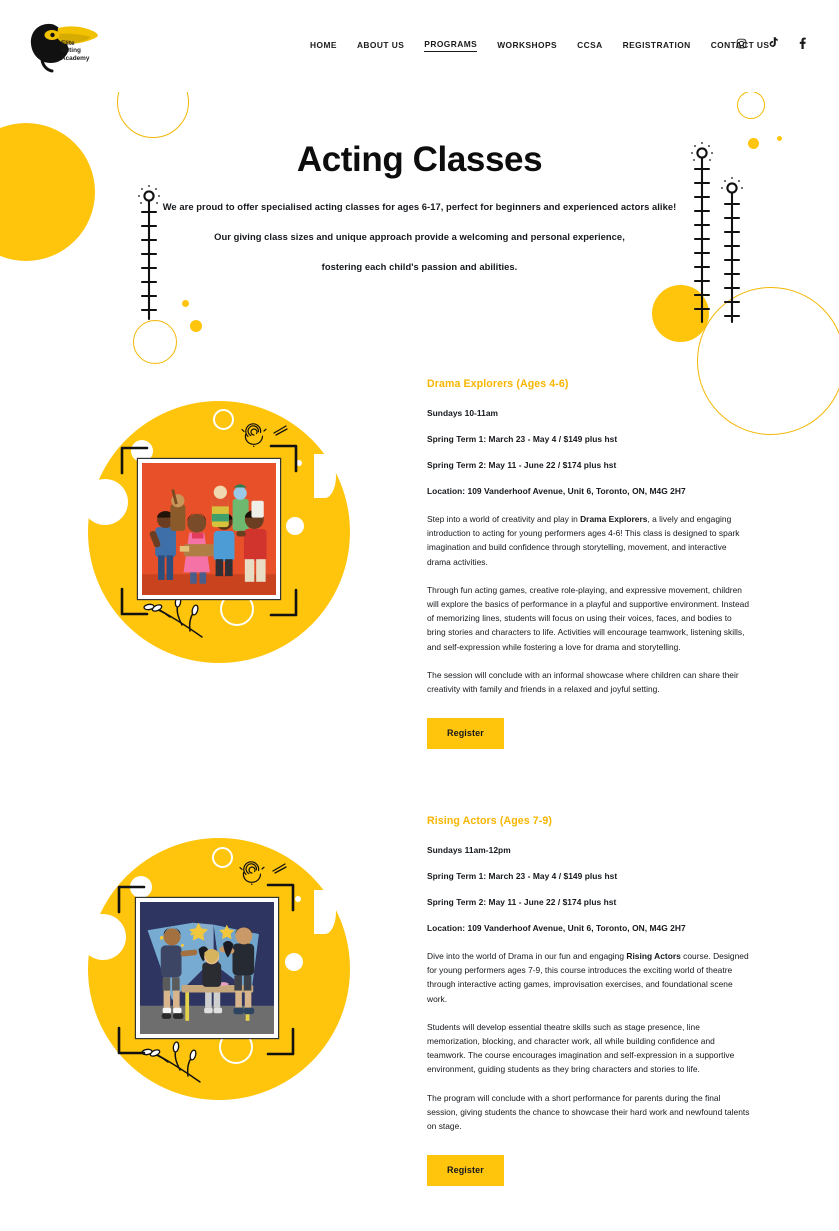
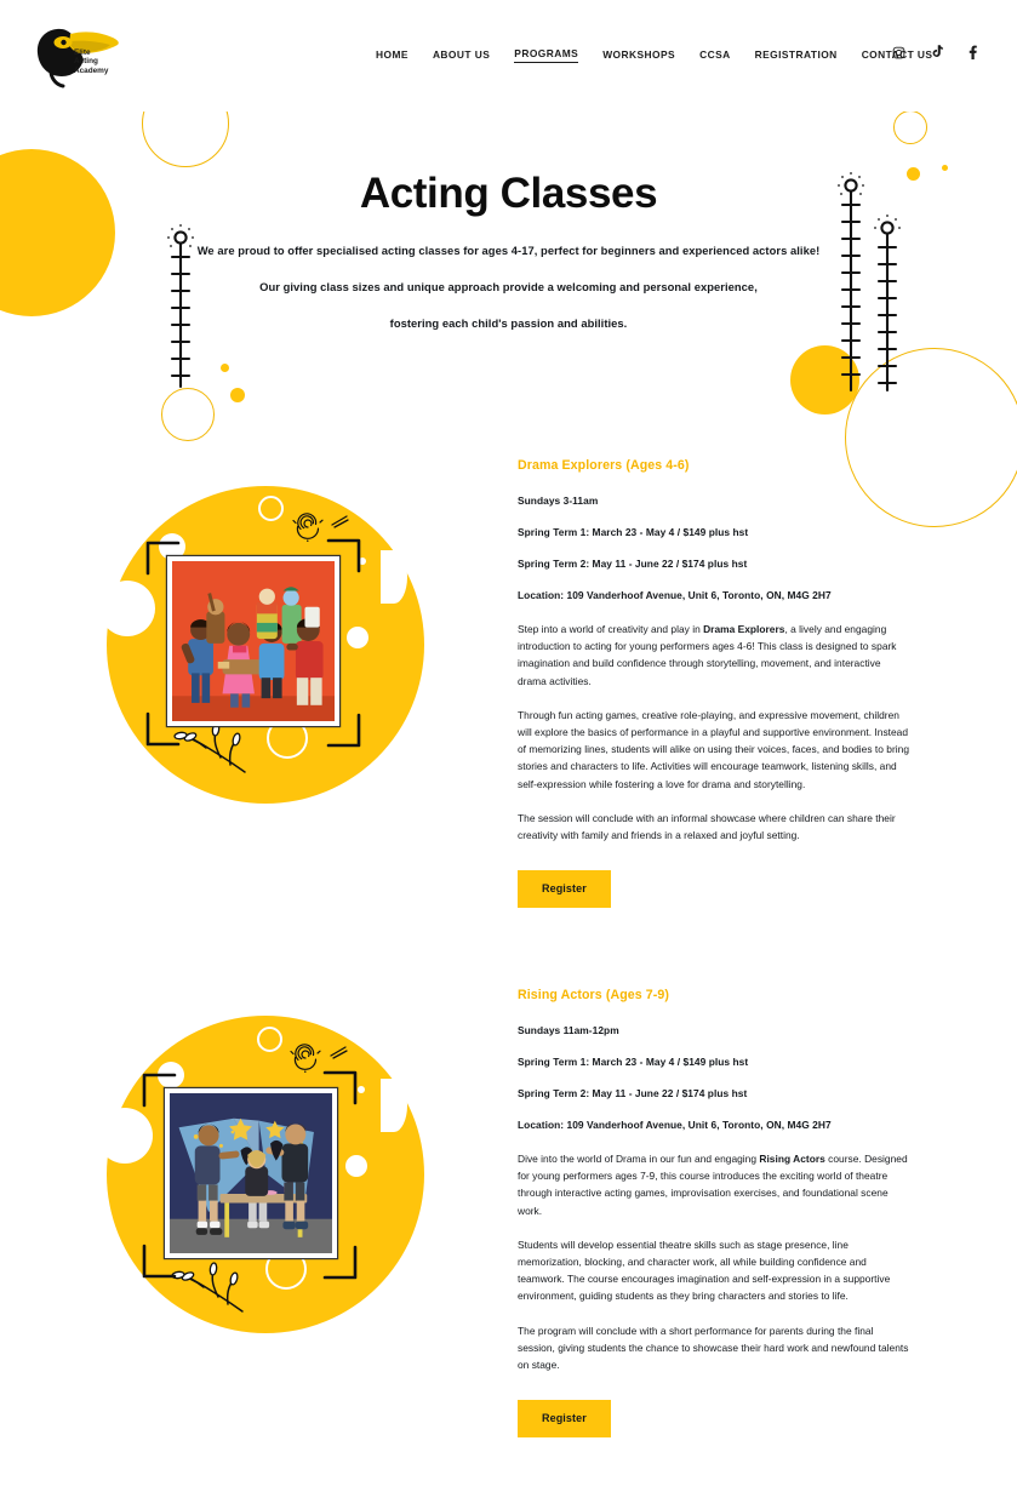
  HOME
  ABOUT US
  PROGRAMS
  WORKSHOPS
  CCSA
  REGISTRATION
  CONTACT US
  Acting Classes
- We are proud to offer specialised acting classes for ages 6-17, perfect for beginners and experienced actors alike!
+ We are proud to offer specialised acting classes for ages 4-17, perfect for beginners and experienced actors alike!
  Our giving class sizes and unique approach provide a welcoming and personal experience,
  fostering each child's passion and abilities.
  Drama Explorers (Ages 4-6)
- Sundays 10-11am
+ Sundays 3-11am
  Spring Term 1: March 23 - May 4 / $149 plus hst
  Spring Term 2: May 11 - June 22 / $174 plus hst
  Location: 109 Vanderhoof Avenue, Unit 6, Toronto, ON, M4G 2H7
  Step into a world of creativity and play in Drama Explorers, a lively and engaging introduction to acting for young performers ages 4-6! This class is designed to spark imagination and build confidence through storytelling, movement, and interactive drama activities.
- Through fun acting games, creative role-playing, and expressive movement, children will explore the basics of performance in a playful and supportive environment. Instead of memorizing lines, students will focus on using their voices, faces, and bodies to bring stories and characters to life. Activities will encourage teamwork, listening skills, and self-expression while fostering a love for drama and storytelling.
+ Through fun acting games, creative role-playing, and expressive movement, children will explore the basics of performance in a playful and supportive environment. Instead of memorizing lines, students will alike on using their voices, faces, and bodies to bring stories and characters to life. Activities will encourage teamwork, listening skills, and self-expression while fostering a love for drama and storytelling.
  The session will conclude with an informal showcase where children can share their creativity with family and friends in a relaxed and joyful setting.
  Register
  Rising Actors (Ages 7-9)
  Sundays 11am-12pm
  Spring Term 1: March 23 - May 4 / $149 plus hst
  Spring Term 2: May 11 - June 22 / $174 plus hst
  Location: 109 Vanderhoof Avenue, Unit 6, Toronto, ON, M4G 2H7
  Dive into the world of Drama in our fun and engaging Rising Actors course. Designed for young performers ages 7-9, this course introduces the exciting world of theatre through interactive acting games, improvisation exercises, and foundational scene work.
  Students will develop essential theatre skills such as stage presence, line memorization, blocking, and character work, all while building confidence and teamwork. The course encourages imagination and self-expression in a supportive environment, guiding students as they bring characters and stories to life.
  The program will conclude with a short performance for parents during the final session, giving students the chance to showcase their hard work and newfound talents on stage.
  Register
